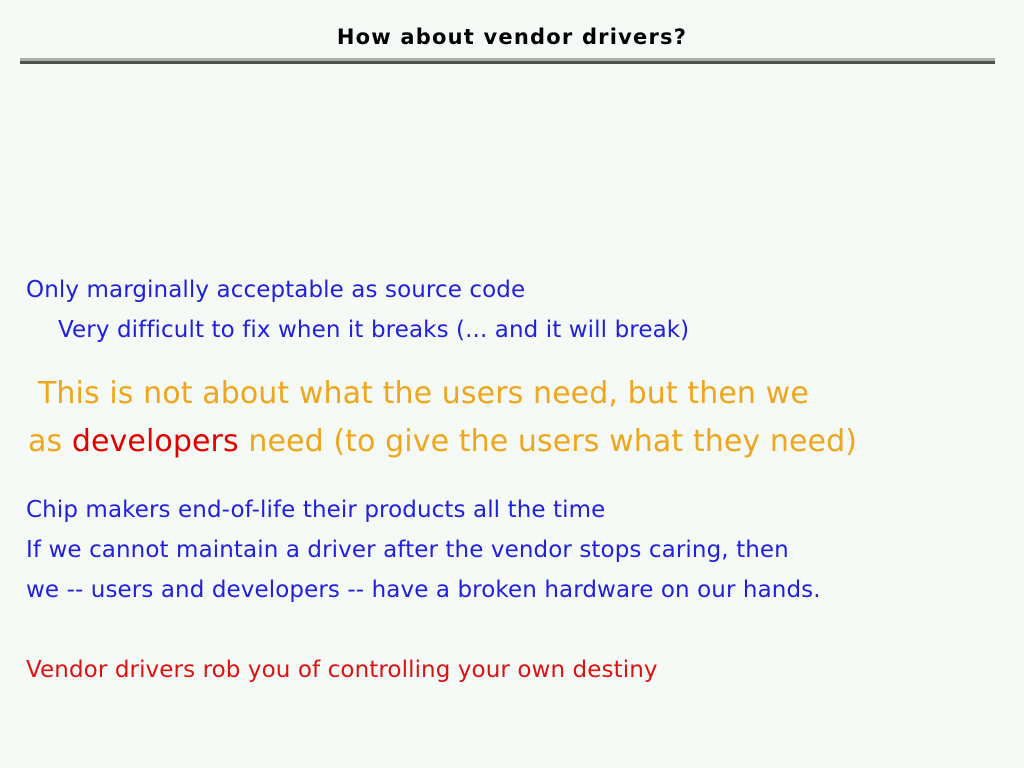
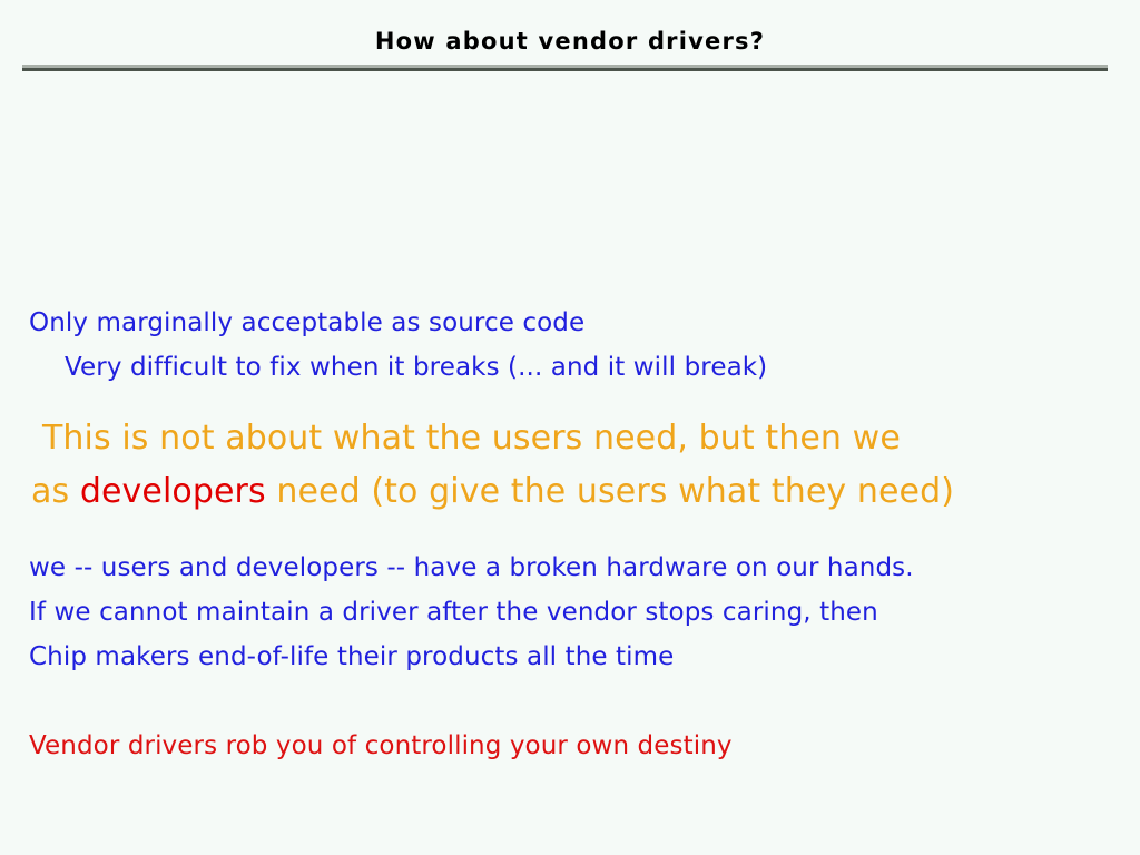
  How about vendor drivers?
  Only marginally acceptable as source code
  Very difficult to fix when it breaks (... and it will break)
  This is not about what the users need, but then we
  as developers need (to give the users what they need)
- Chip makers end-of-life their products all the time
+ we -- users and developers -- have a broken hardware on our hands.
  If we cannot maintain a driver after the vendor stops caring, then
- we -- users and developers -- have a broken hardware on our hands.
+ Chip makers end-of-life their products all the time
  Vendor drivers rob you of controlling your own destiny
